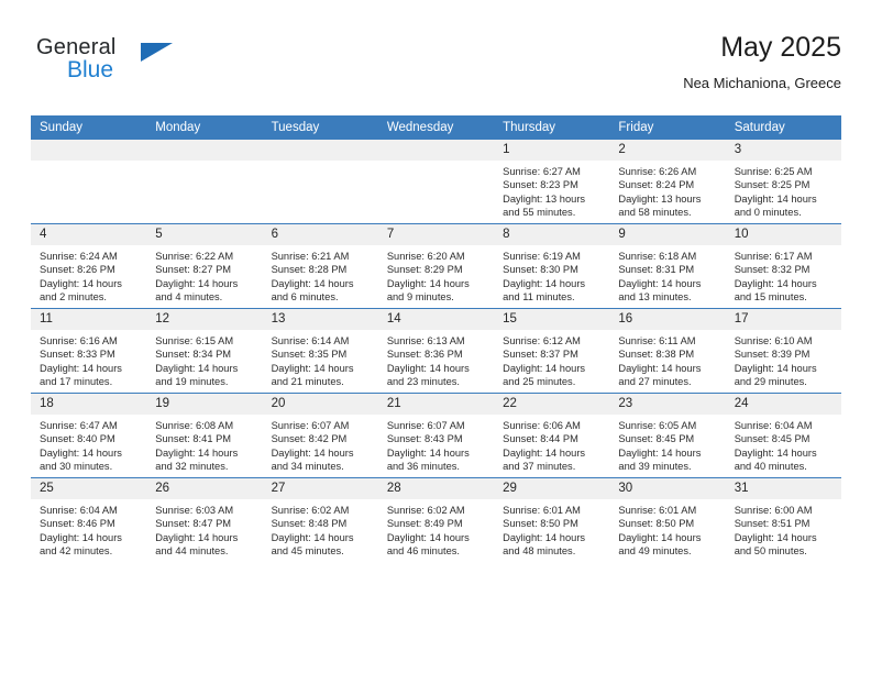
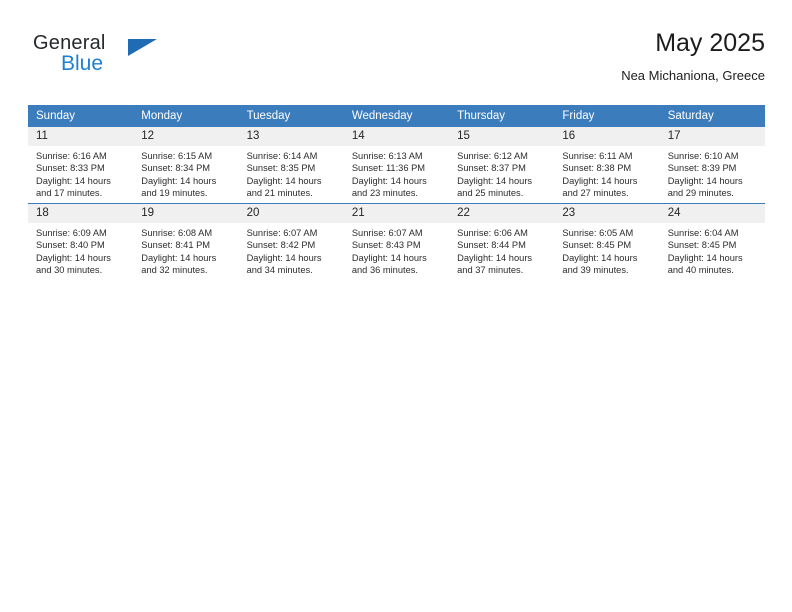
  General
  Blue
  May 2025
  Nea Michaniona, Greece
  Sunday	Monday	Tuesday	Wednesday	Thursday	Friday	Saturday
- 				1Sunrise: 6:27 AMSunset: 8:23 PMDaylight: 13 hoursand 55 minutes.	2Sunrise: 6:26 AMSunset: 8:24 PMDaylight: 13 hoursand 58 minutes.	3Sunrise: 6:25 AMSunset: 8:25 PMDaylight: 14 hoursand 0 minutes.
- 4Sunrise: 6:24 AMSunset: 8:26 PMDaylight: 14 hoursand 2 minutes.	5Sunrise: 6:22 AMSunset: 8:27 PMDaylight: 14 hoursand 4 minutes.	6Sunrise: 6:21 AMSunset: 8:28 PMDaylight: 14 hoursand 6 minutes.	7Sunrise: 6:20 AMSunset: 8:29 PMDaylight: 14 hoursand 9 minutes.	8Sunrise: 6:19 AMSunset: 8:30 PMDaylight: 14 hoursand 11 minutes.	9Sunrise: 6:18 AMSunset: 8:31 PMDaylight: 14 hoursand 13 minutes.	10Sunrise: 6:17 AMSunset: 8:32 PMDaylight: 14 hoursand 15 minutes.
- 11Sunrise: 6:16 AMSunset: 8:33 PMDaylight: 14 hoursand 17 minutes.	12Sunrise: 6:15 AMSunset: 8:34 PMDaylight: 14 hoursand 19 minutes.	13Sunrise: 6:14 AMSunset: 8:35 PMDaylight: 14 hoursand 21 minutes.	14Sunrise: 6:13 AMSunset: 8:36 PMDaylight: 14 hoursand 23 minutes.	15Sunrise: 6:12 AMSunset: 8:37 PMDaylight: 14 hoursand 25 minutes.	16Sunrise: 6:11 AMSunset: 8:38 PMDaylight: 14 hoursand 27 minutes.	17Sunrise: 6:10 AMSunset: 8:39 PMDaylight: 14 hoursand 29 minutes.
+ 11Sunrise: 6:16 AMSunset: 8:33 PMDaylight: 14 hoursand 17 minutes.	12Sunrise: 6:15 AMSunset: 8:34 PMDaylight: 14 hoursand 19 minutes.	13Sunrise: 6:14 AMSunset: 8:35 PMDaylight: 14 hoursand 21 minutes.	14Sunrise: 6:13 AMSunset: 11:36 PMDaylight: 14 hoursand 23 minutes.	15Sunrise: 6:12 AMSunset: 8:37 PMDaylight: 14 hoursand 25 minutes.	16Sunrise: 6:11 AMSunset: 8:38 PMDaylight: 14 hoursand 27 minutes.	17Sunrise: 6:10 AMSunset: 8:39 PMDaylight: 14 hoursand 29 minutes.
- 18Sunrise: 6:47 AMSunset: 8:40 PMDaylight: 14 hoursand 30 minutes.	19Sunrise: 6:08 AMSunset: 8:41 PMDaylight: 14 hoursand 32 minutes.	20Sunrise: 6:07 AMSunset: 8:42 PMDaylight: 14 hoursand 34 minutes.	21Sunrise: 6:07 AMSunset: 8:43 PMDaylight: 14 hoursand 36 minutes.	22Sunrise: 6:06 AMSunset: 8:44 PMDaylight: 14 hoursand 37 minutes.	23Sunrise: 6:05 AMSunset: 8:45 PMDaylight: 14 hoursand 39 minutes.	24Sunrise: 6:04 AMSunset: 8:45 PMDaylight: 14 hoursand 40 minutes.
+ 18Sunrise: 6:09 AMSunset: 8:40 PMDaylight: 14 hoursand 30 minutes.	19Sunrise: 6:08 AMSunset: 8:41 PMDaylight: 14 hoursand 32 minutes.	20Sunrise: 6:07 AMSunset: 8:42 PMDaylight: 14 hoursand 34 minutes.	21Sunrise: 6:07 AMSunset: 8:43 PMDaylight: 14 hoursand 36 minutes.	22Sunrise: 6:06 AMSunset: 8:44 PMDaylight: 14 hoursand 37 minutes.	23Sunrise: 6:05 AMSunset: 8:45 PMDaylight: 14 hoursand 39 minutes.	24Sunrise: 6:04 AMSunset: 8:45 PMDaylight: 14 hoursand 40 minutes.
- 25Sunrise: 6:04 AMSunset: 8:46 PMDaylight: 14 hoursand 42 minutes.	26Sunrise: 6:03 AMSunset: 8:47 PMDaylight: 14 hoursand 44 minutes.	27Sunrise: 6:02 AMSunset: 8:48 PMDaylight: 14 hoursand 45 minutes.	28Sunrise: 6:02 AMSunset: 8:49 PMDaylight: 14 hoursand 46 minutes.	29Sunrise: 6:01 AMSunset: 8:50 PMDaylight: 14 hoursand 48 minutes.	30Sunrise: 6:01 AMSunset: 8:50 PMDaylight: 14 hoursand 49 minutes.	31Sunrise: 6:00 AMSunset: 8:51 PMDaylight: 14 hoursand 50 minutes.
